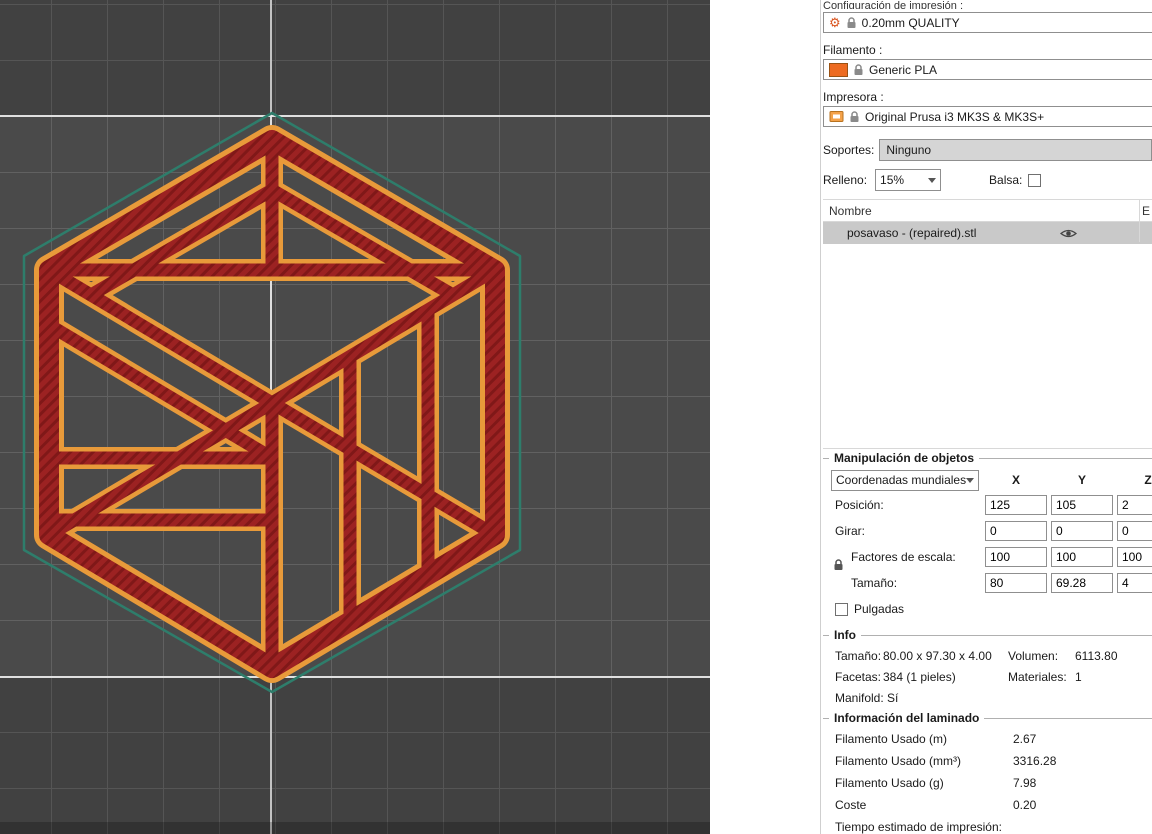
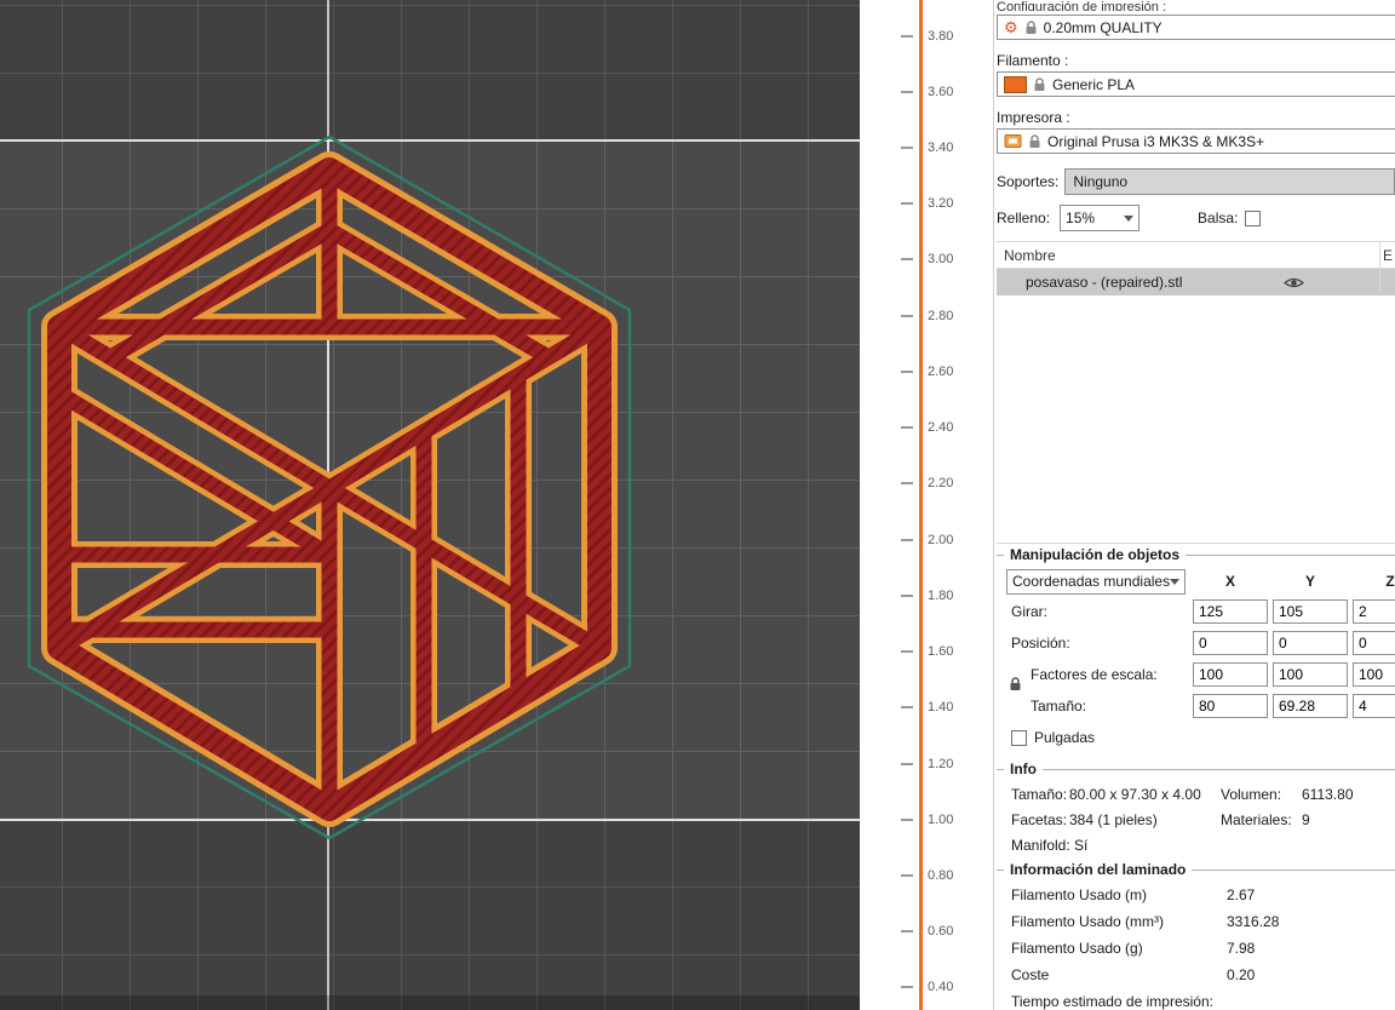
+ 3.80
+ 3.60
+ 3.40
+ 3.20
+ 3.00
+ 2.80
+ 2.60
+ 2.40
+ 2.20
+ 2.00
+ 1.80
+ 1.60
+ 1.40
+ 1.20
+ 1.00
+ 0.80
+ 0.60
+ 0.40
  Configuración de impresión :
  ⚙
  0.20mm QUALITY
  Filamento :
  Generic PLA
  Impresora :
  Original Prusa i3 MK3S & MK3S+
  Soportes:
  Ninguno
  Relleno:
  15%
  Balsa:
  Nombre
  E
  posavaso - (repaired).stl
  Manipulación de objetos
  Coordenadas mundiales
  X
  Y
  Z
- Posición:
+ Girar:
  125
  105
  2
- Girar:
+ Posición:
  0
  0
  0
  Factores de escala:
  100
  100
  100
  Tamaño:
  80
  69.28
  4
  Pulgadas
  Info
  Tamaño:
  80.00 x 97.30 x 4.00
  Volumen:
  6113.80
  Facetas:
  384 (1 pieles)
  Materiales:
- 1
+ 9
  Manifold: Sí
  Información del laminado
  Filamento Usado (m)
  2.67
  Filamento Usado (mm³)
  3316.28
  Filamento Usado (g)
  7.98
  Coste
  0.20
  Tiempo estimado de impresión:
